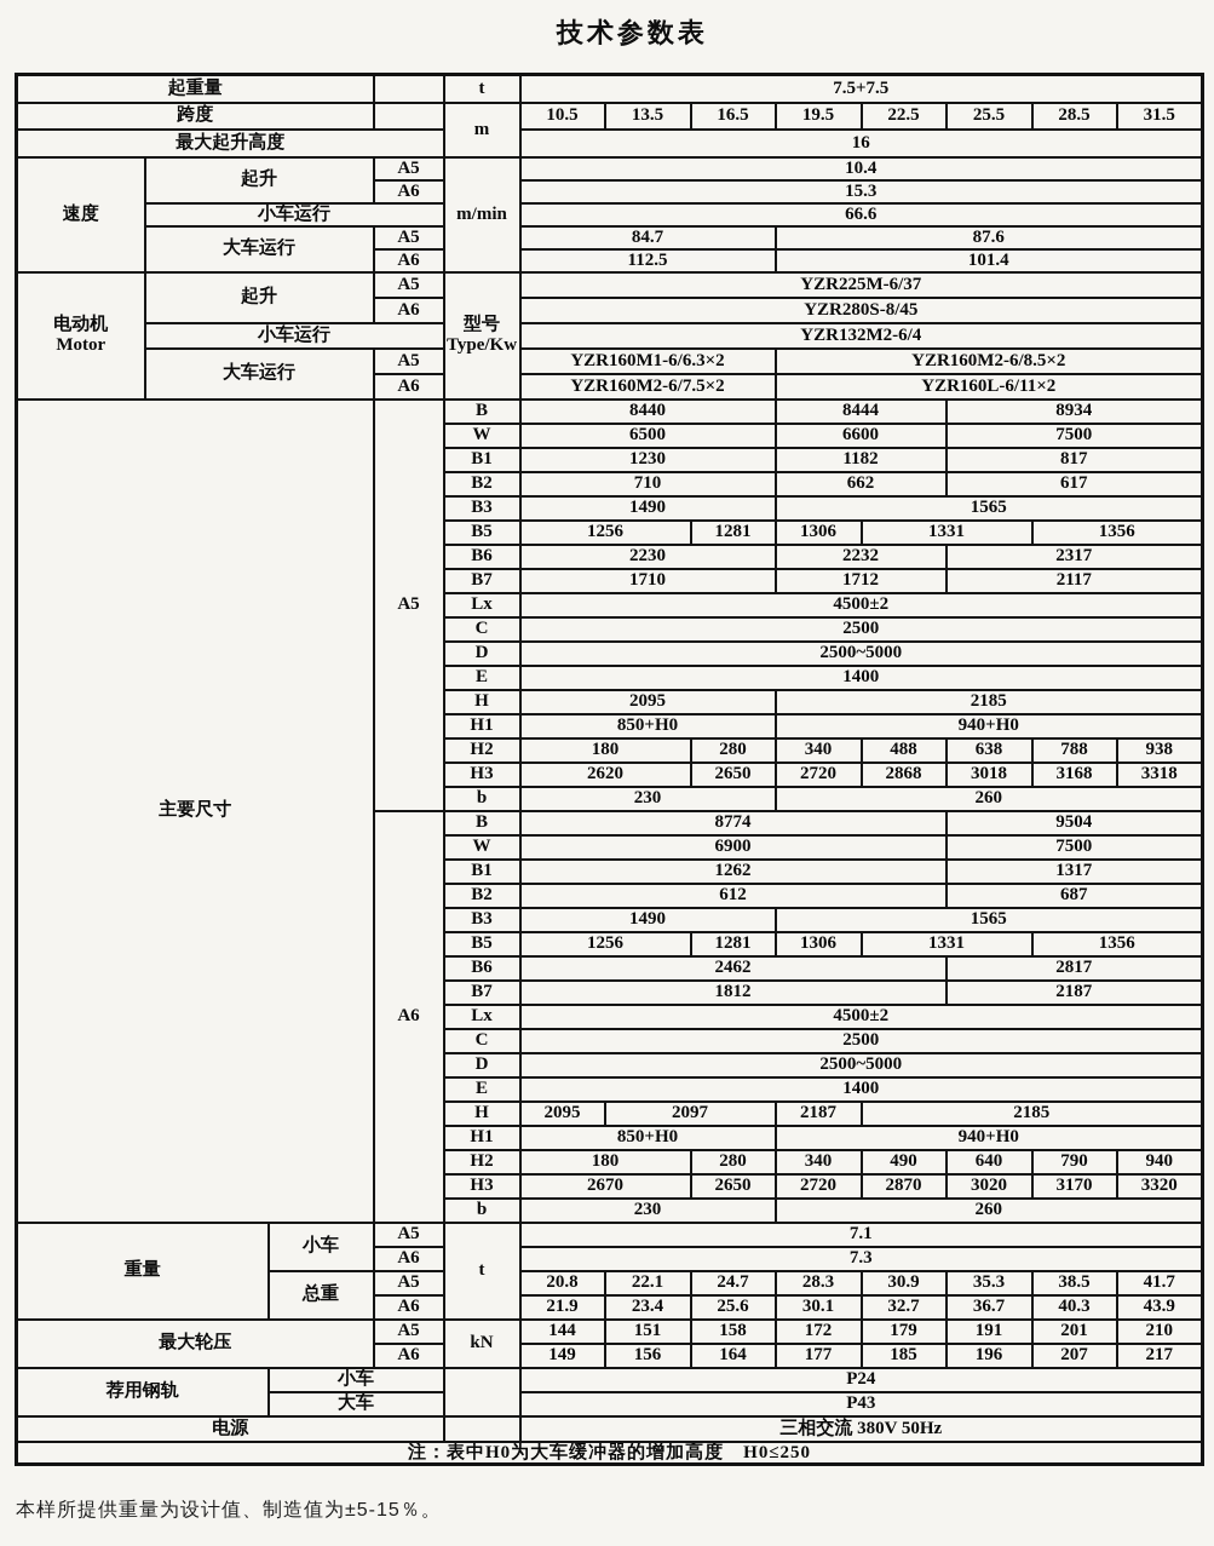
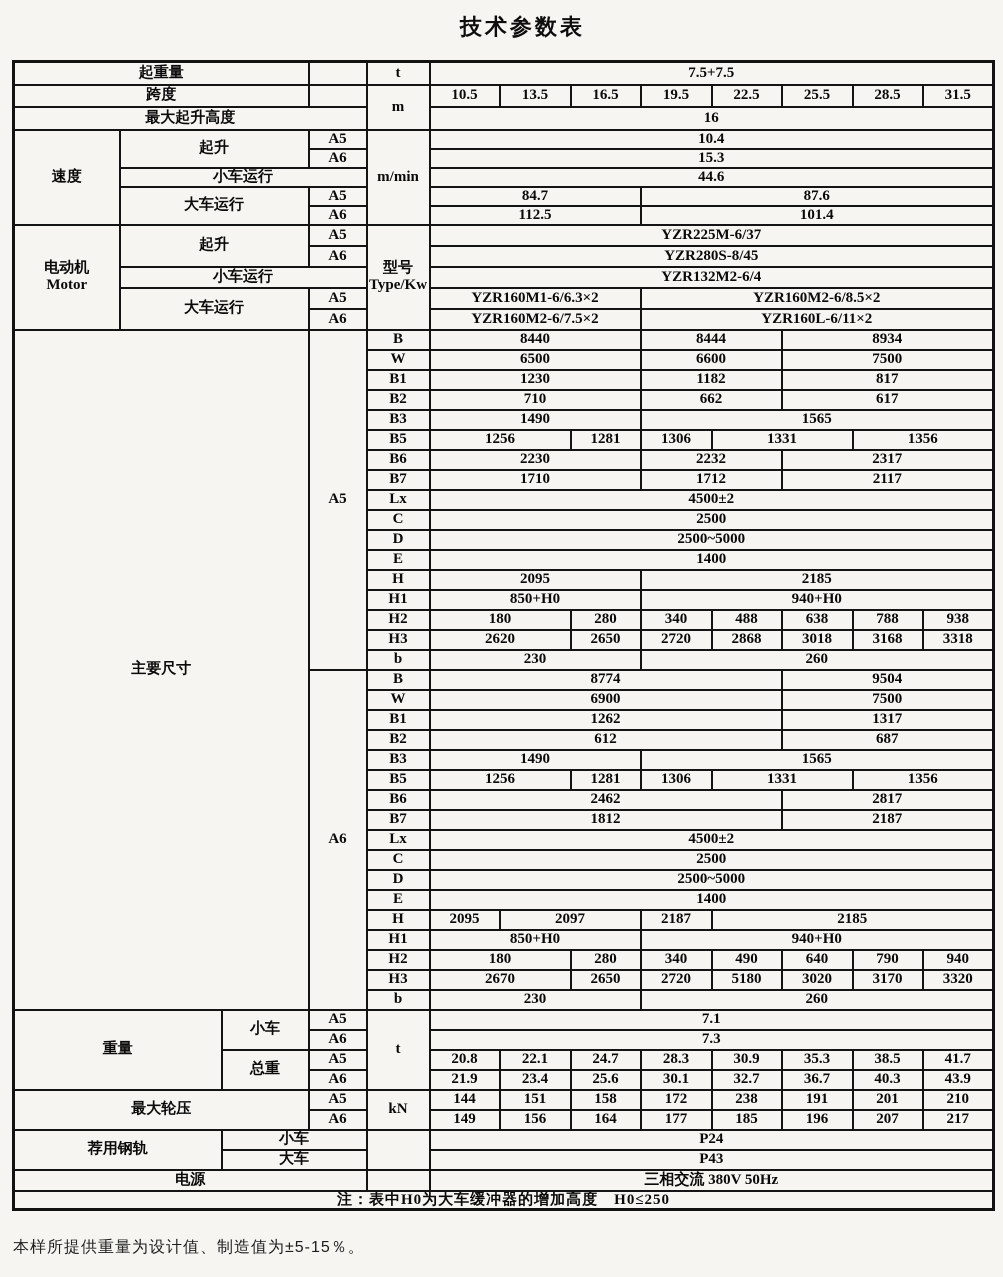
  技术参数表
  起重量		t	7.5+7.5
  跨度		m	10.5	13.5	16.5	19.5	22.5	25.5	28.5	31.5
  最大起升高度	16
  速度	起升	A5	m/min	10.4
  A6	15.3
- 小车运行	66.6
+ 小车运行	44.6
  大车运行	A5	84.7	87.6
  A6	112.5	101.4
  电动机 Motor	起升	A5	型号 Type/Kw	YZR225M-6/37
  A6	YZR280S-8/45
  小车运行	YZR132M2-6/4
  大车运行	A5	YZR160M1-6/6.3×2	YZR160M2-6/8.5×2
  A6	YZR160M2-6/7.5×2	YZR160L-6/11×2
  主要尺寸	A5	B	8440	8444	8934
  W	6500	6600	7500
  B1	1230	1182	817
  B2	710	662	617
  B3	1490	1565
  B5	1256	1281	1306	1331	1356
  B6	2230	2232	2317
  B7	1710	1712	2117
  Lx	4500±2
  C	2500
  D	2500~5000
  E	1400
  H	2095	2185
  H1	850+H0	940+H0
  H2	180	280	340	488	638	788	938
  H3	2620	2650	2720	2868	3018	3168	3318
  b	230	260
  A6	B	8774	9504
  W	6900	7500
  B1	1262	1317
  B2	612	687
  B3	1490	1565
  B5	1256	1281	1306	1331	1356
  B6	2462	2817
  B7	1812	2187
  Lx	4500±2
  C	2500
  D	2500~5000
  E	1400
  H	2095	2097	2187	2185
  H1	850+H0	940+H0
  H2	180	280	340	490	640	790	940
- H3	2670	2650	2720	2870	3020	3170	3320
+ H3	2670	2650	2720	5180	3020	3170	3320
  b	230	260
  重量	小车	A5	t	7.1
  A6	7.3
  总重	A5	20.8	22.1	24.7	28.3	30.9	35.3	38.5	41.7
  A6	21.9	23.4	25.6	30.1	32.7	36.7	40.3	43.9
- 最大轮压	A5	kN	144	151	158	172	179	191	201	210
+ 最大轮压	A5	kN	144	151	158	172	238	191	201	210
  A6	149	156	164	177	185	196	207	217
  荐用钢轨	小车		P24
  大车	P43
  电源		三相交流 380V 50Hz
  注：表中H0为大车缓冲器的增加高度 H0≤250
  本样所提供重量为设计值、制造值为±5-15％。
